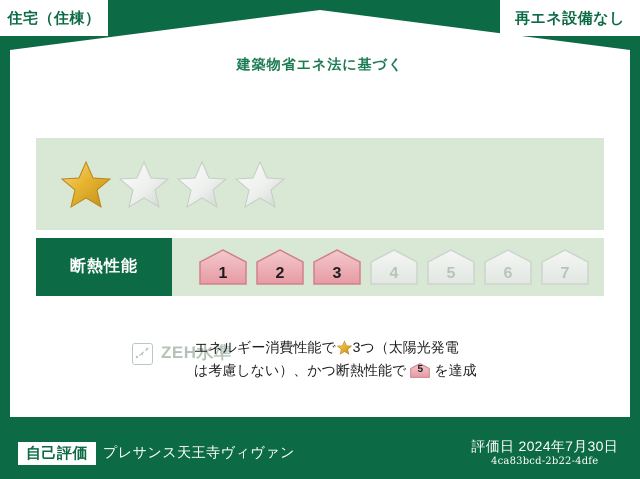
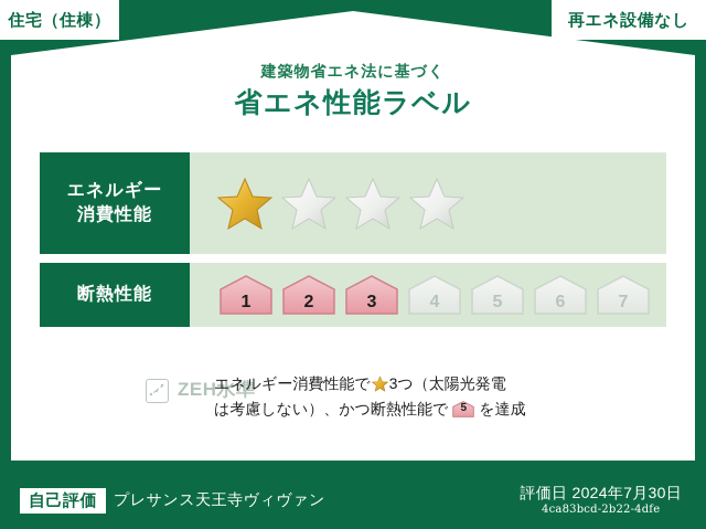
  住宅（住棟）
  再エネ設備なし
  建築物省エネ法に基づく
+ 省エネ性能ラベル
+ エネルギー
+ 消費性能
  断熱性能
  1
  2
  3
  4
  5
  6
  7
  ZEH水準
  エネルギー消費性能で
  3つ（太陽光発電
  は考慮しない）、かつ断熱性能で
  5
  を達成
  自己評価
  プレサンス天王寺ヴィヴァン
  評価日 2024年7月30日
  4ca83bcd-2b22-4dfe
